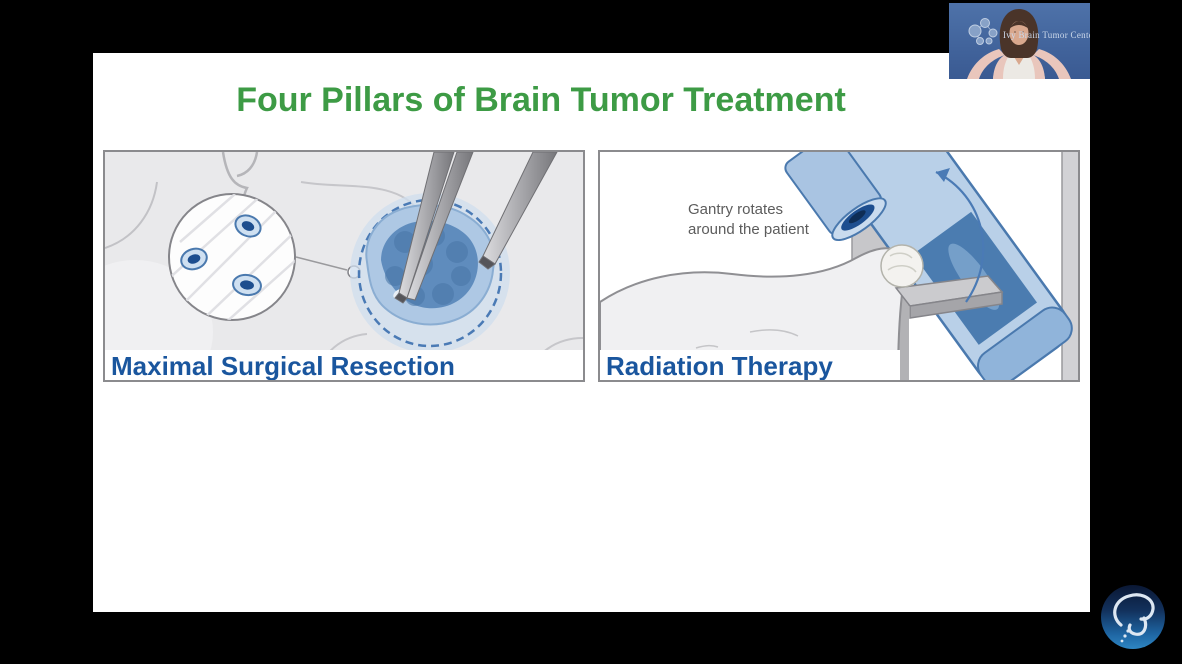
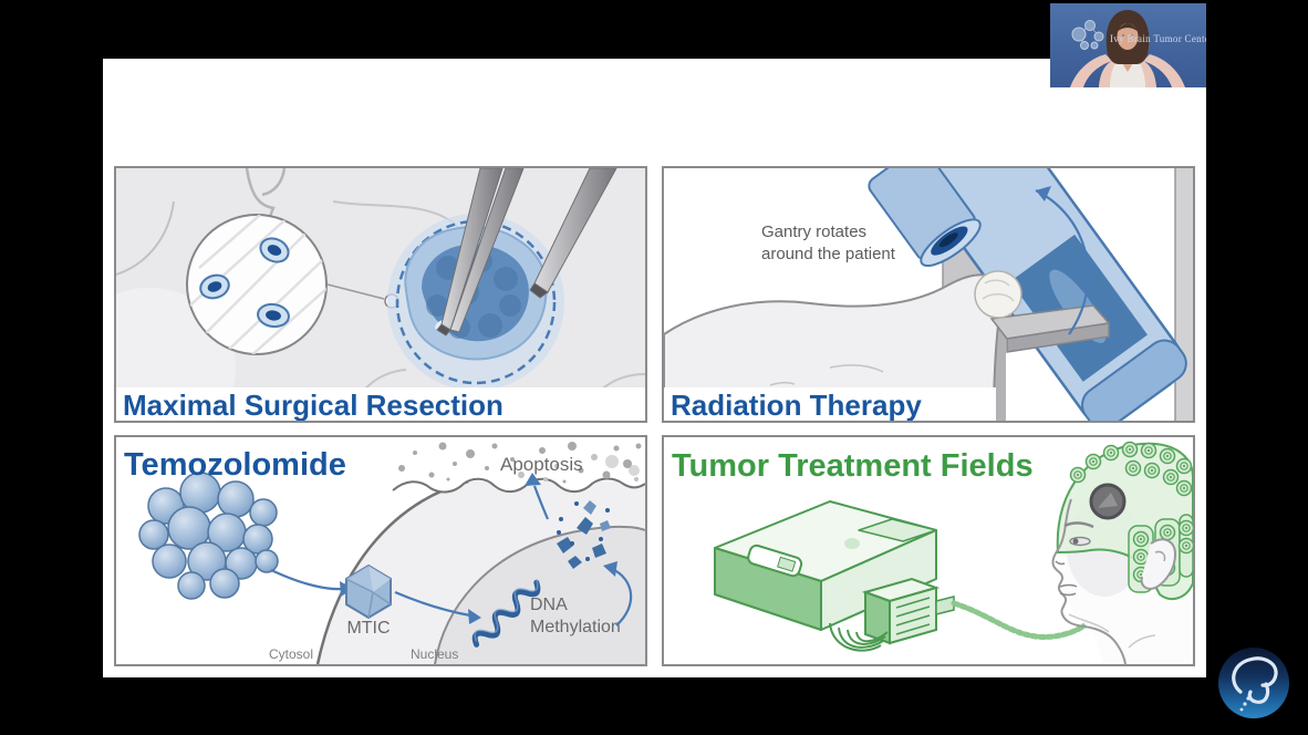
- Four Pillars of Brain Tumor Treatment
  Maximal Surgical Resection
  Gantry rotates
  around the patient
  Radiation Therapy
+ MTIC
+ DNA
+ Methylation
+ Apoptosis
+ Cytosol
+ Nucleus
+ Temozolomide
+ Tumor Treatment Fields
  Ivy Brain Tumor Cent
